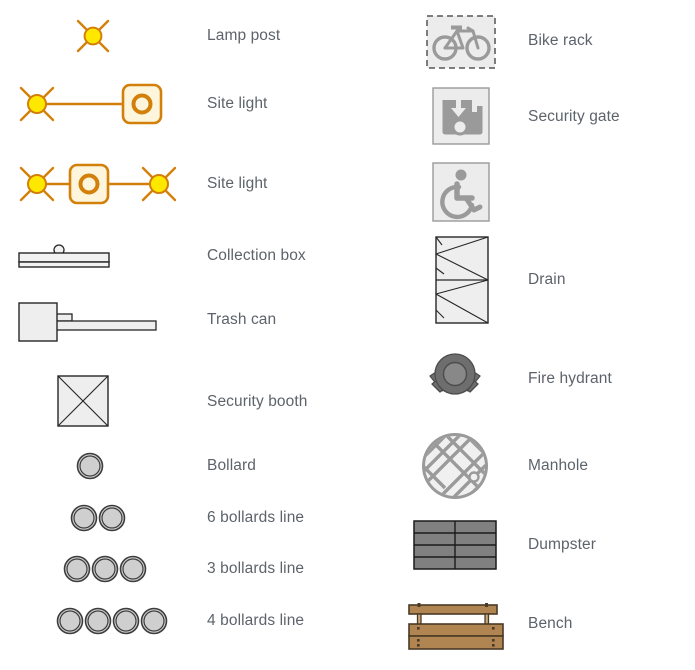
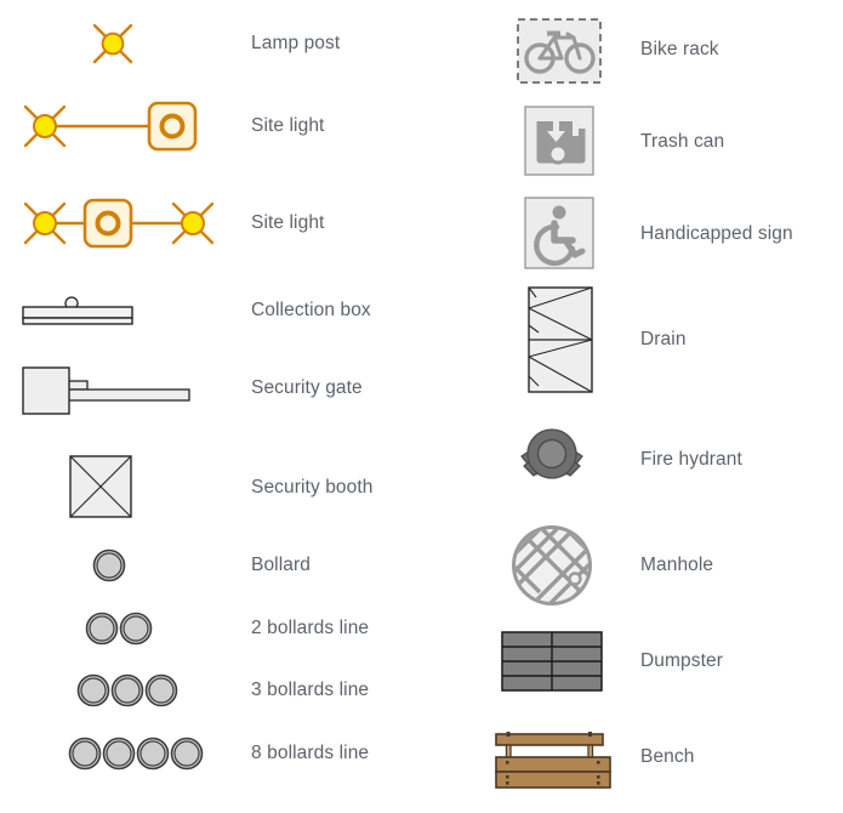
  Lamp post
  Site light
  Site light
  Collection box
- Trash can
+ Security gate
  Security booth
  Bollard
- 6 bollards line
+ 2 bollards line
  3 bollards line
- 4 bollards line
+ 8 bollards line
  Bike rack
- Security gate
+ Trash can
+ Handicapped sign
  Drain
  Fire hydrant
  Manhole
  Dumpster
  Bench
